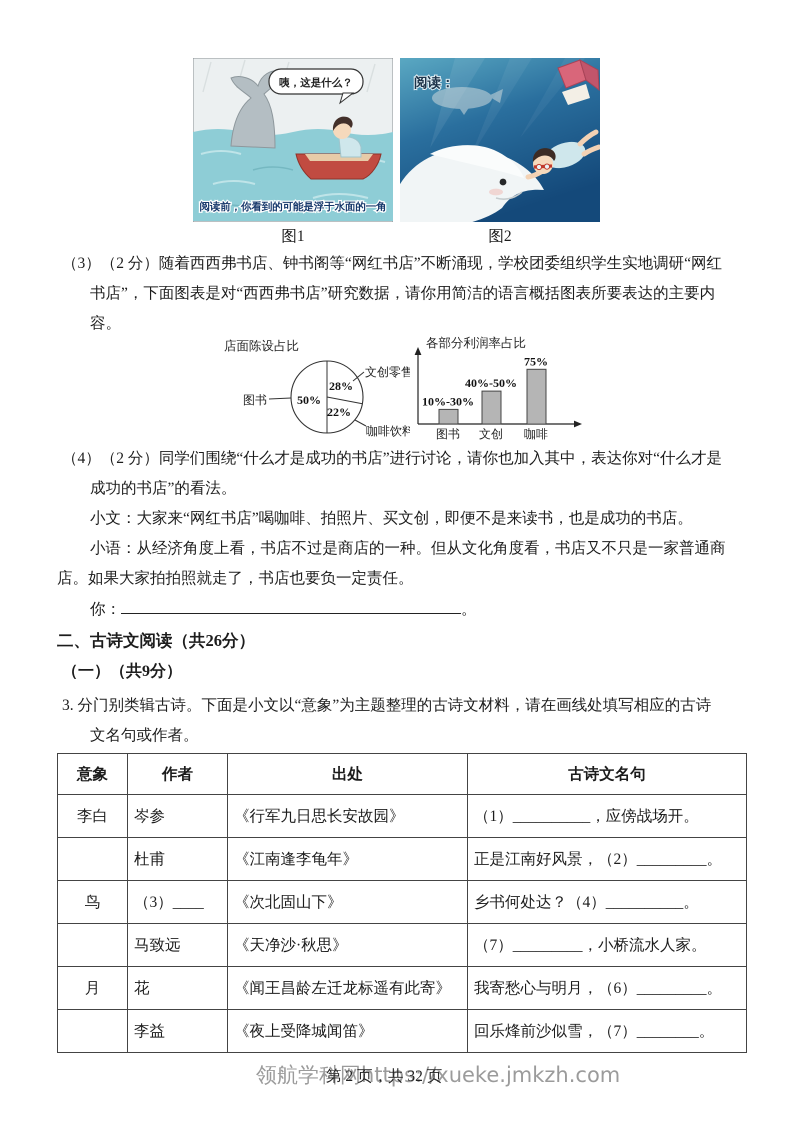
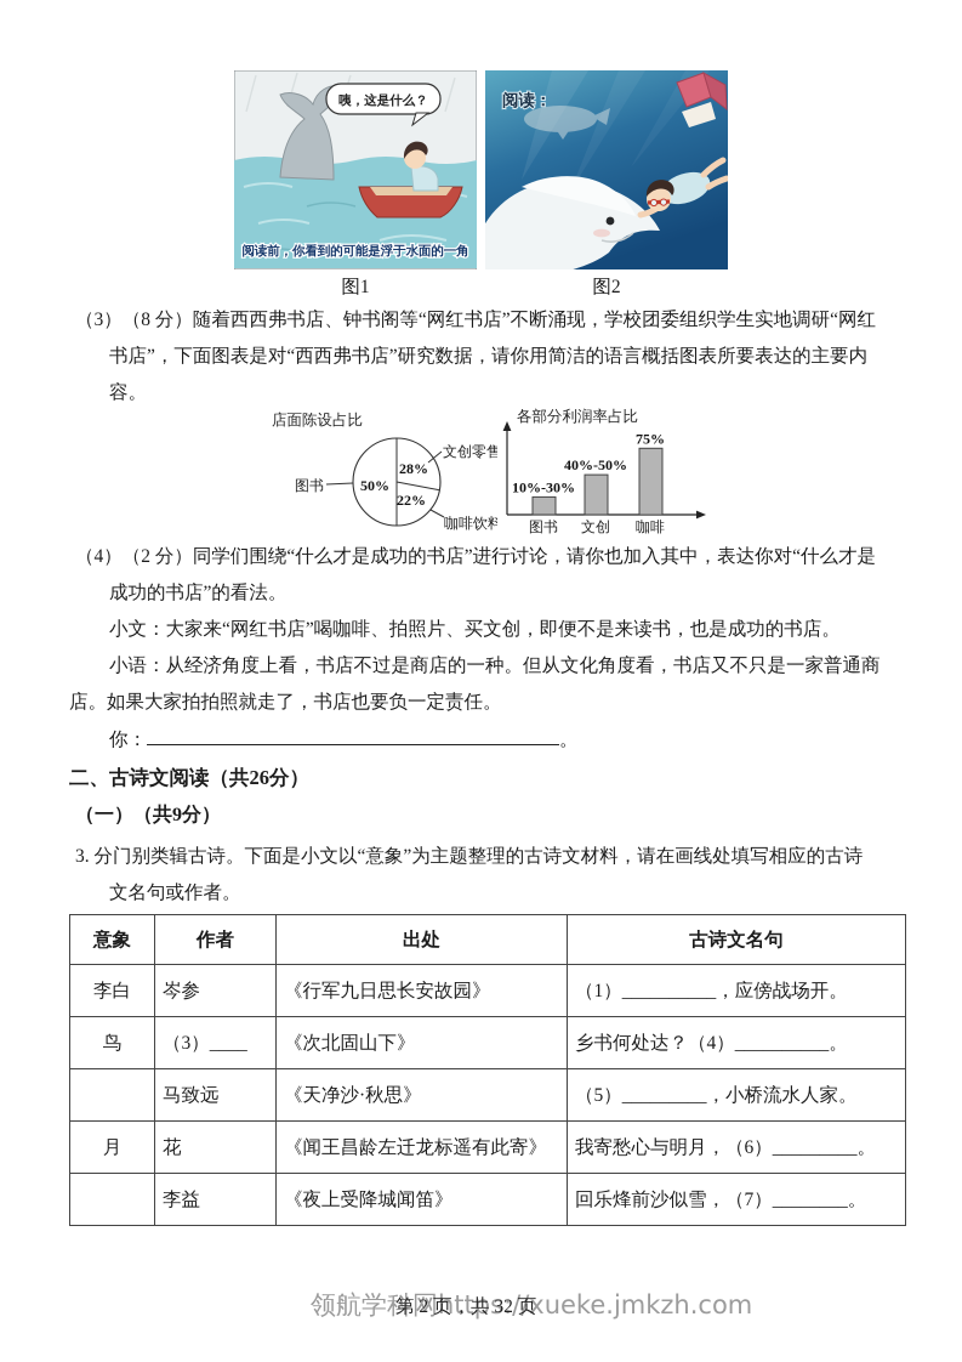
  咦，这是什么？
  阅读前，你看到的可能是浮于水面的一角
  图1
  阅读：
  图2
- （3）（2 分）随着西西弗书店、钟书阁等“网红书店”不断涌现，学校团委组织学生实地调研“网红
+ （3）（8 分）随着西西弗书店、钟书阁等“网红书店”不断涌现，学校团委组织学生实地调研“网红
  书店”，下面图表是对“西西弗书店”研究数据，请你用简洁的语言概括图表所要表达的主要内
  容。
  店面陈设占比
  图书
  50%
  28%
  22%
  文创零售
  咖啡饮料
  各部分利润率占比
  10%-30%
  40%-50%
  75%
  图书
  文创
  咖啡
  （4）（2 分）同学们围绕“什么才是成功的书店”进行讨论，请你也加入其中，表达你对“什么才是
  成功的书店”的看法。
  小文：大家来“网红书店”喝咖啡、拍照片、买文创，即便不是来读书，也是成功的书店。
  小语：从经济角度上看，书店不过是商店的一种。但从文化角度看，书店又不只是一家普通商
  店。如果大家拍拍照就走了，书店也要负一定责任。
  你： 。
  二、古诗文阅读（共26分）
  （一）（共9分）
  3. 分门别类辑古诗。下面是小文以“意象”为主题整理的古诗文材料，请在画线处填写相应的古诗
  文名句或作者。
  意象	作者	出处	古诗文名句
  李白	岑参	《行军九日思长安故园》	（1）__________，应傍战场开。
- 	杜甫	《江南逢李龟年》	正是江南好风景，（2）_________。
  鸟	（3）____	《次北固山下》	乡书何处达？（4）__________。
- 	马致远	《天净沙·秋思》	（7）_________，小桥流水人家。
+ 	马致远	《天净沙·秋思》	（5）_________，小桥流水人家。
  月	花	《闻王昌龄左迁龙标遥有此寄》	我寄愁心与明月，（6）_________。
  	李益	《夜上受降城闻笛》	回乐烽前沙似雪，（7）________。
  领航学科网https://xueke.jmkzh.com
  第 2 页，共 32 页
